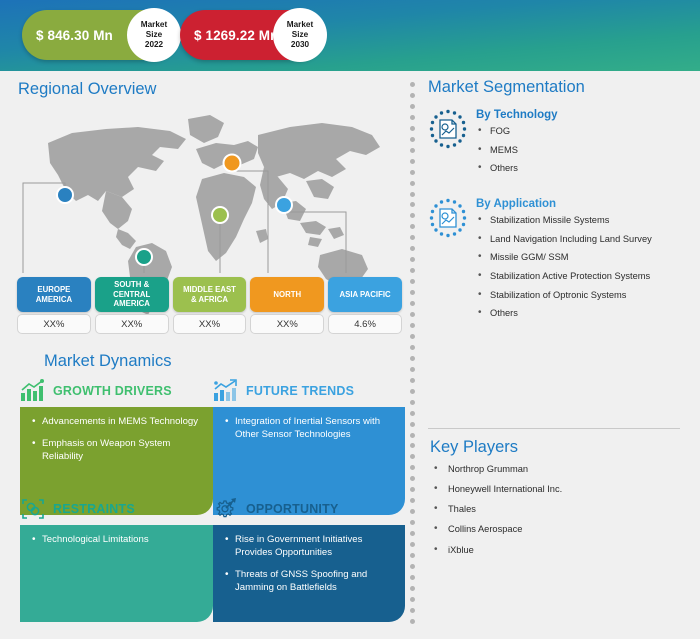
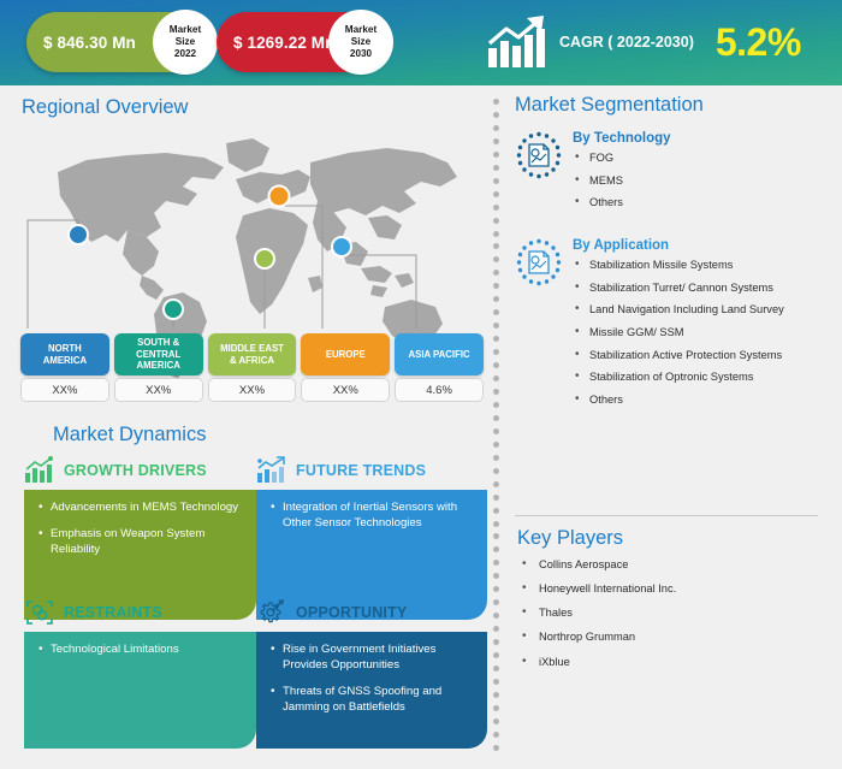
  $ 846.30 Mn
  Market
  Size
  2022
  $ 1269.22 M
  Market
  Size
  2030
+ CAGR ( 2022-2030)
+ 5.2%
  Regional Overview
- EUROPE
+ NORTH
  AMERICA
  XX%
  SOUTH &
  CENTRAL
  AMERICA
  XX%
  MIDDLE EAST
  & AFRICA
  XX%
- NORTH
+ EUROPE
  XX%
  ASIA PACIFIC
  4.6%
  Market Dynamics
  GROWTH DRIVERS
  Advancements in MEMS Technology
  Emphasis on Weapon System Reliability
  FUTURE TRENDS
  Integration of Inertial Sensors with Other Sensor Technologies
  RESTRAINTS
  Technological Limitations
  OPPORTUNITY
  Rise in Government Initiatives Provides Opportunities
  Threats of GNSS Spoofing and Jamming on Battlefields
  Market Segmentation
  By Technology
  FOG
  MEMS
  Others
  By Application
  Stabilization Missile Systems
+ Stabilization Turret/ Cannon Systems
  Land Navigation Including Land Survey
  Missile GGM/ SSM
  Stabilization Active Protection Systems
  Stabilization of Optronic Systems
  Others
  Key Players
- Northrop Grumman
+ Collins Aerospace
  Honeywell International Inc.
  Thales
- Collins Aerospace
+ Northrop Grumman
  iXblue
